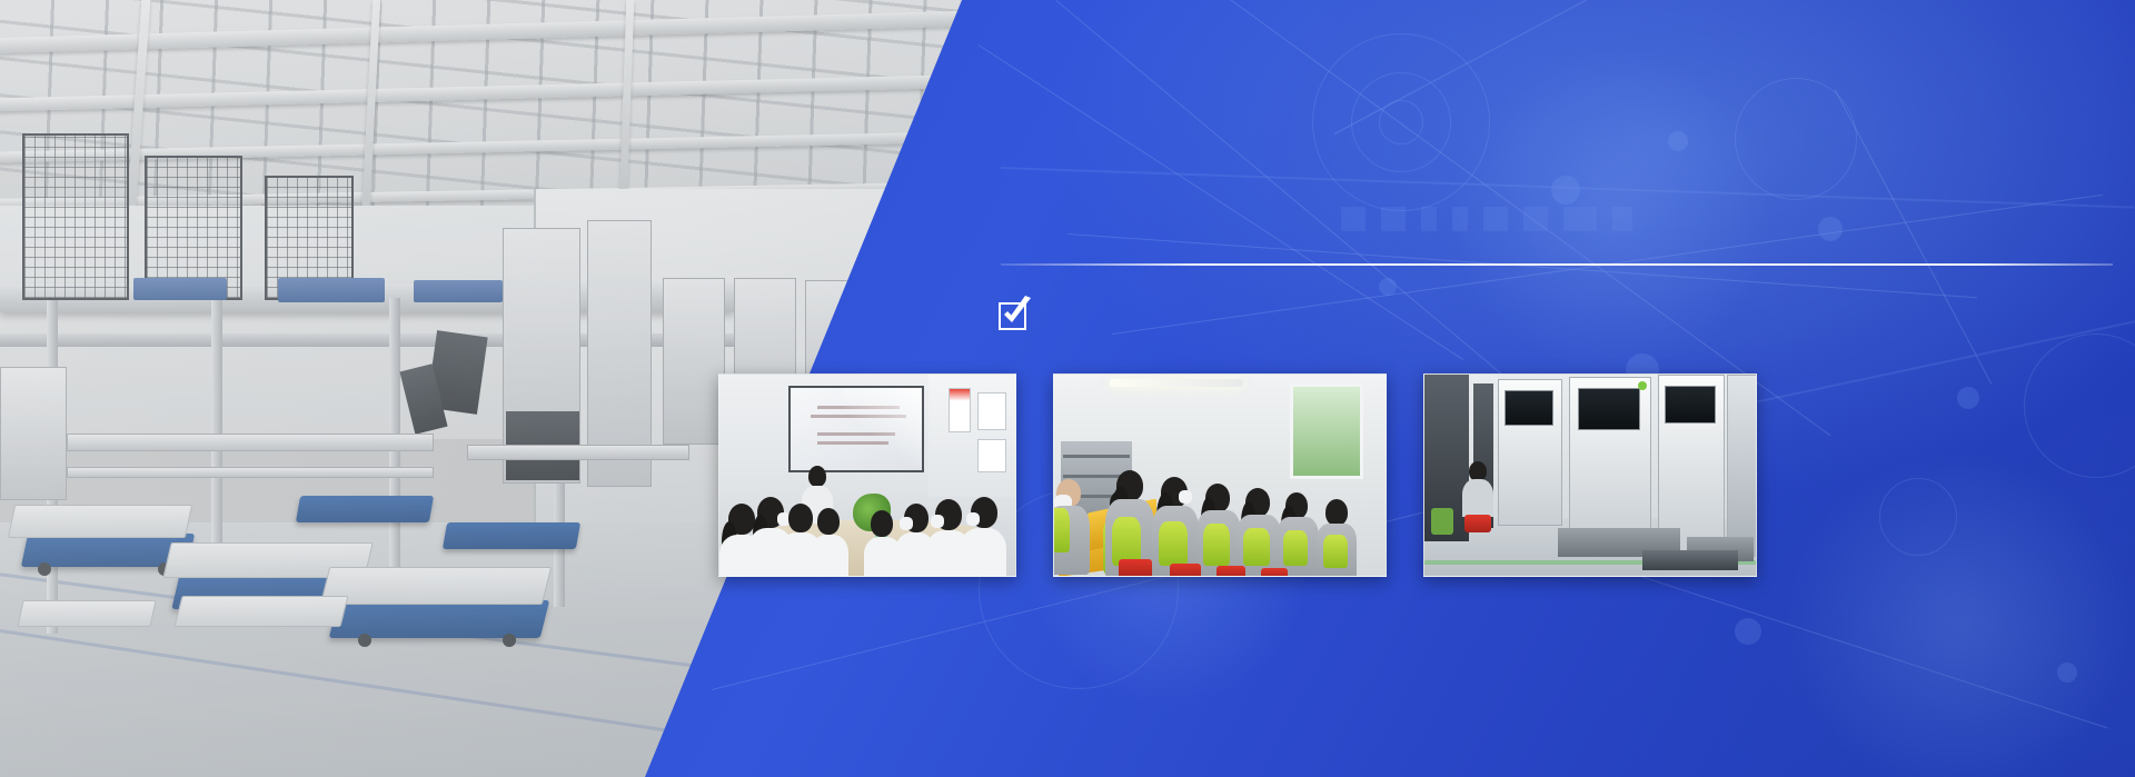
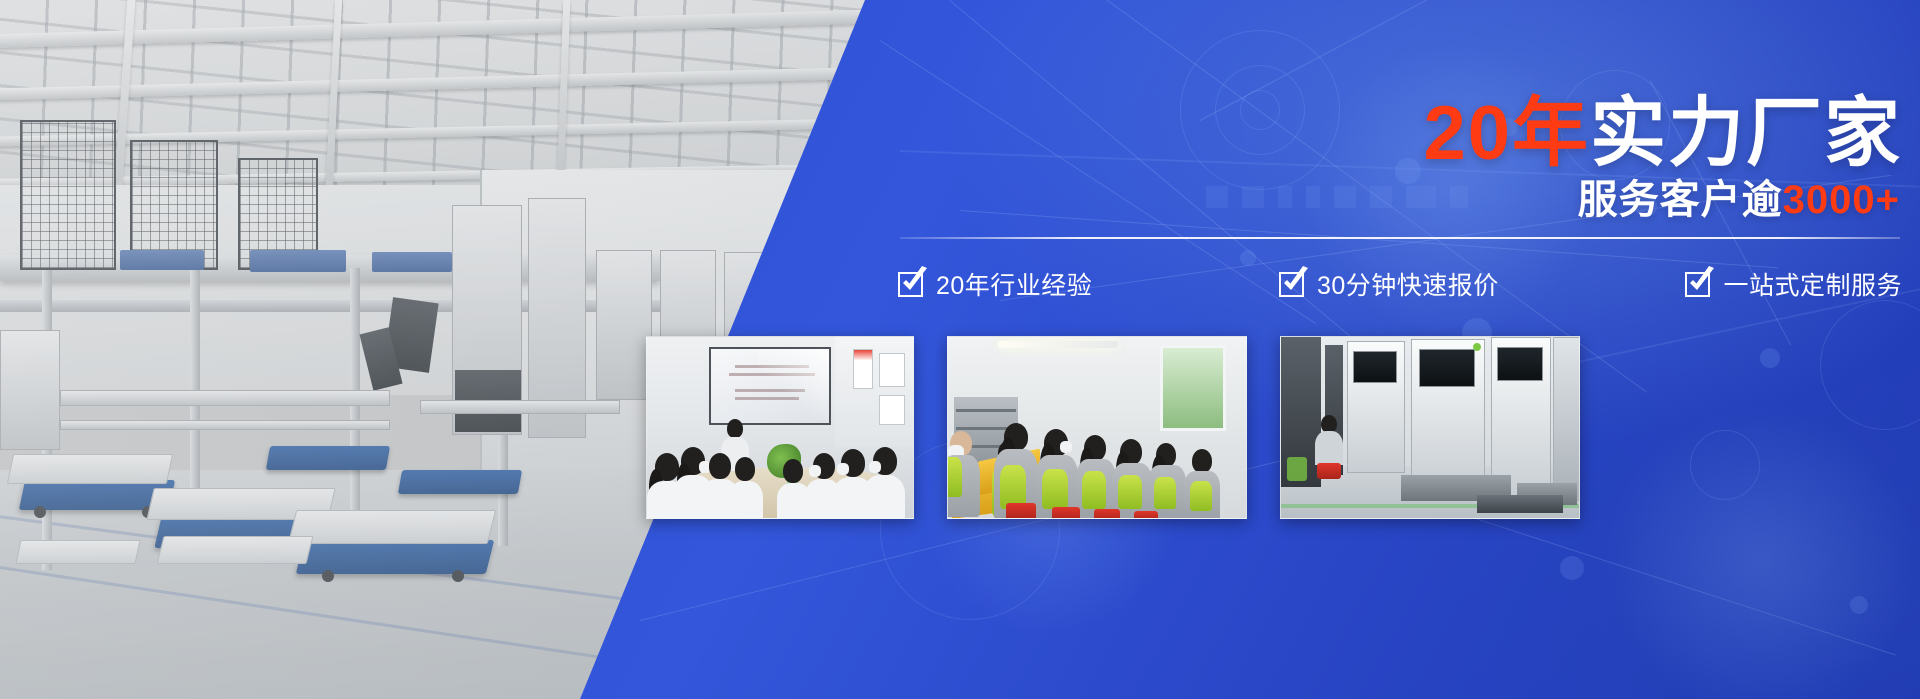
+ 20年实力厂家
+ 服务客户逾3000+
+ 20年行业经验
+ 30分钟快速报价
+ 一站式定制服务
